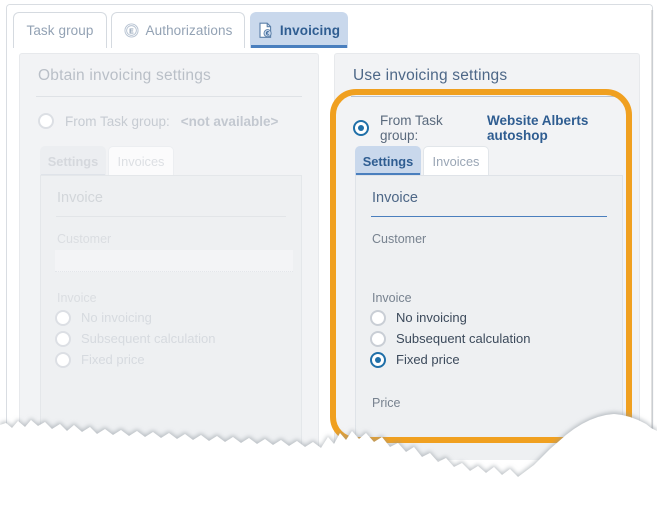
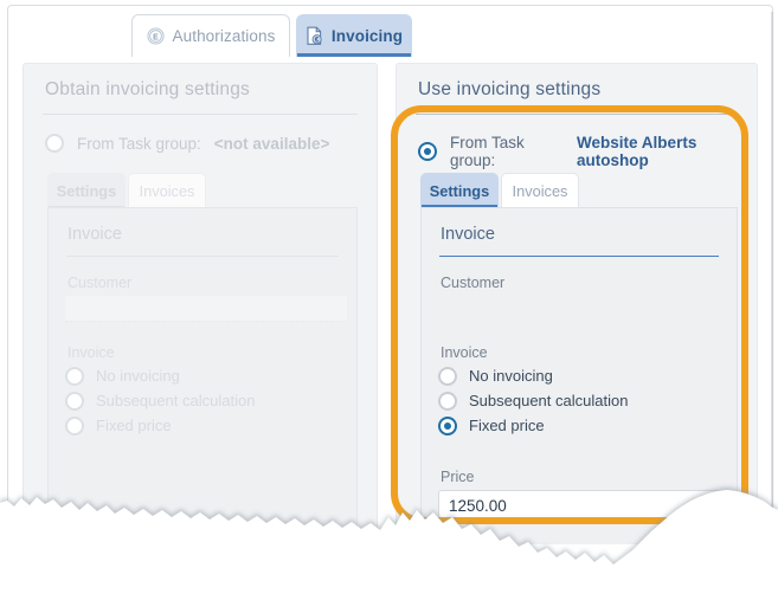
- Task group
  Authorizations
  Invoicing
  Obtain invoicing settings
  From Task group:
  <not available>
  Invoices
  Invoice
  No invoicing
  Subsequent calculation
  Fixed price
  Use invoicing settings
  From Task group:
  Website Alberts autoshop
  Settings
  Invoices
  Invoice
  Customer
  Invoice
  No invoicing
  Subsequent calculation
  Fixed price
  Price
+ 1250.00
